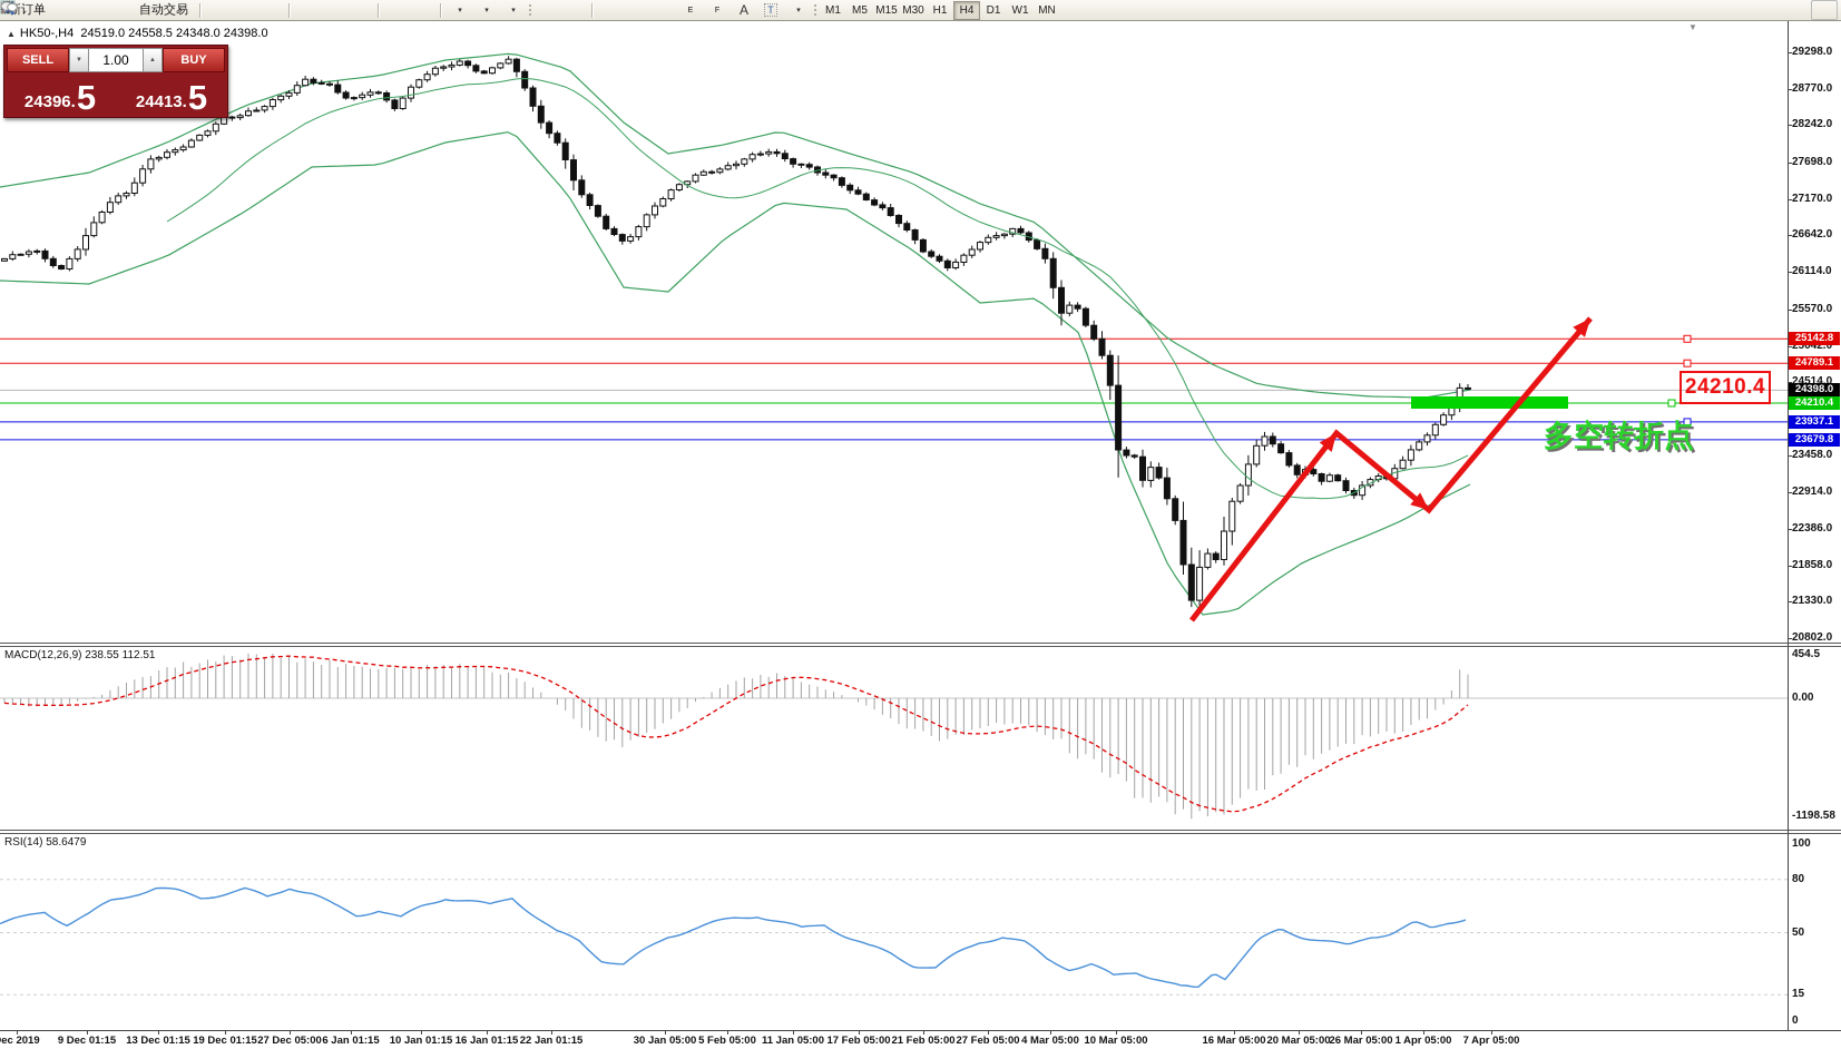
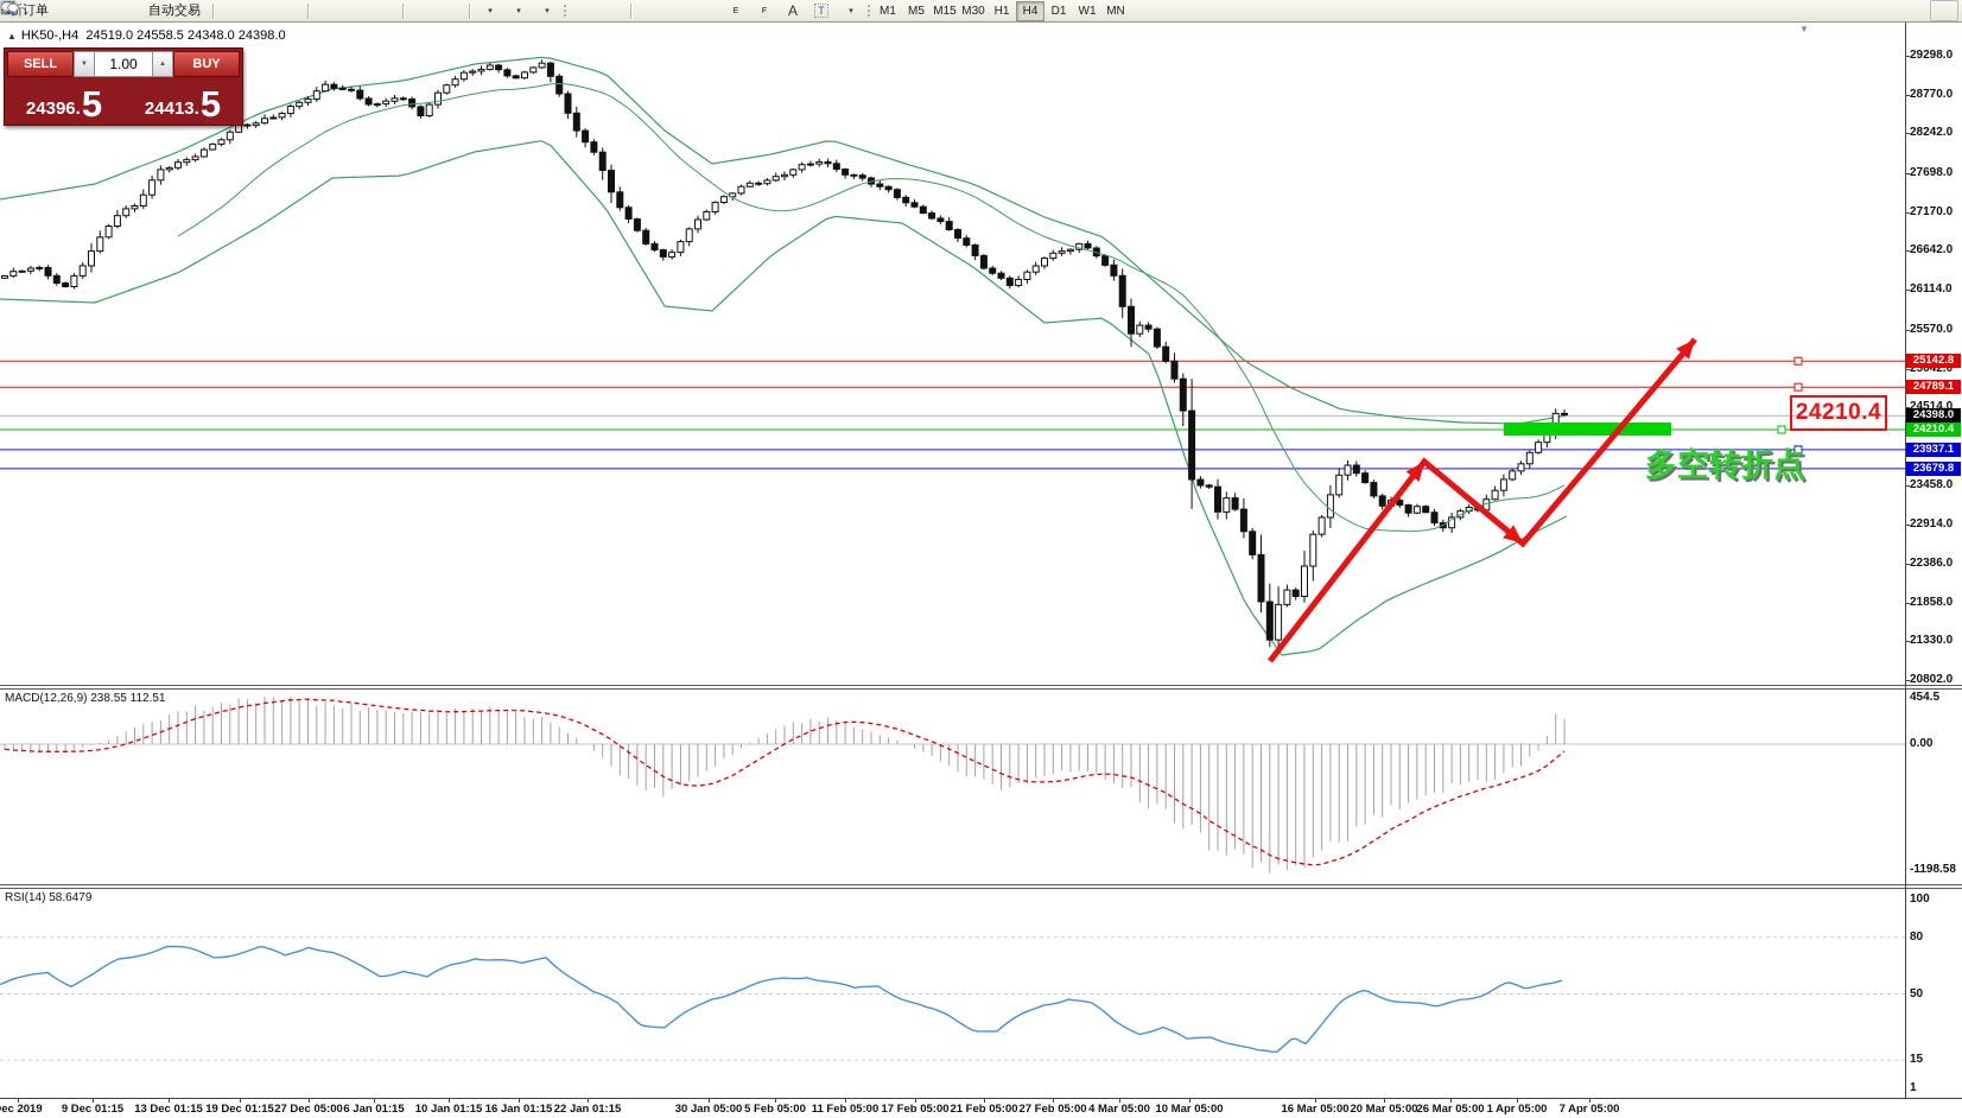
  自动交易
  A
  T
  M1
  M5
  M15
  M30
  H1
  H4
  D1
  W1
  MN
  ▲ HK50-,H4 24519.0 24558.5 24348.0 24398.0
  ▼
  SELL
  1.00
  BUY
  24396.
  5
  24413.
  5
  24210.4
  多空转折点
  MACD(12,26,9) 238.55 112.51
  RSI(14) 58.6479
  29298.0
  28770.0
  28242.0
  27698.0
  27170.0
  26642.0
  26114.0
  25570.0
  25042.0
  24514.0
  23458.0
  22914.0
  22386.0
  21858.0
  21330.0
  20802.0
  25142.8
  24789.1
  24398.0
  24210.4
  23937.1
  23679.8
  454.5
  0.00
  -1198.58
  100
  80
  50
  15
- 0
+ 1
  ec 2019
  9 Dec 01:15
  13 Dec 01:15
  19 Dec 01:15
  27 Dec 05:00
  6 Jan 01:15
  10 Jan 01:15
  16 Jan 01:15
  22 Jan 01:15
  30 Jan 05:00
  5 Feb 05:00
- 11 Jan 05:00
+ 11 Feb 05:00
  17 Feb 05:00
  21 Feb 05:00
  27 Feb 05:00
  4 Mar 05:00
  10 Mar 05:00
  16 Mar 05:00
  20 Mar 05:00
  26 Mar 05:00
  1 Apr 05:00
  7 Apr 05:00
